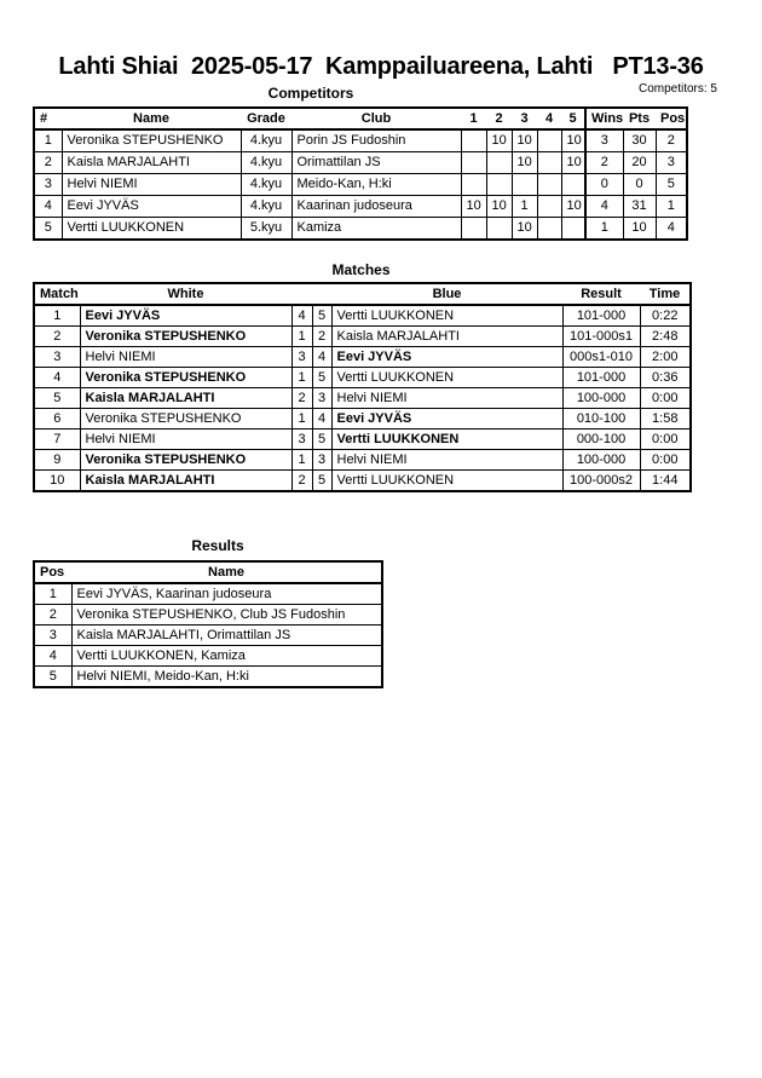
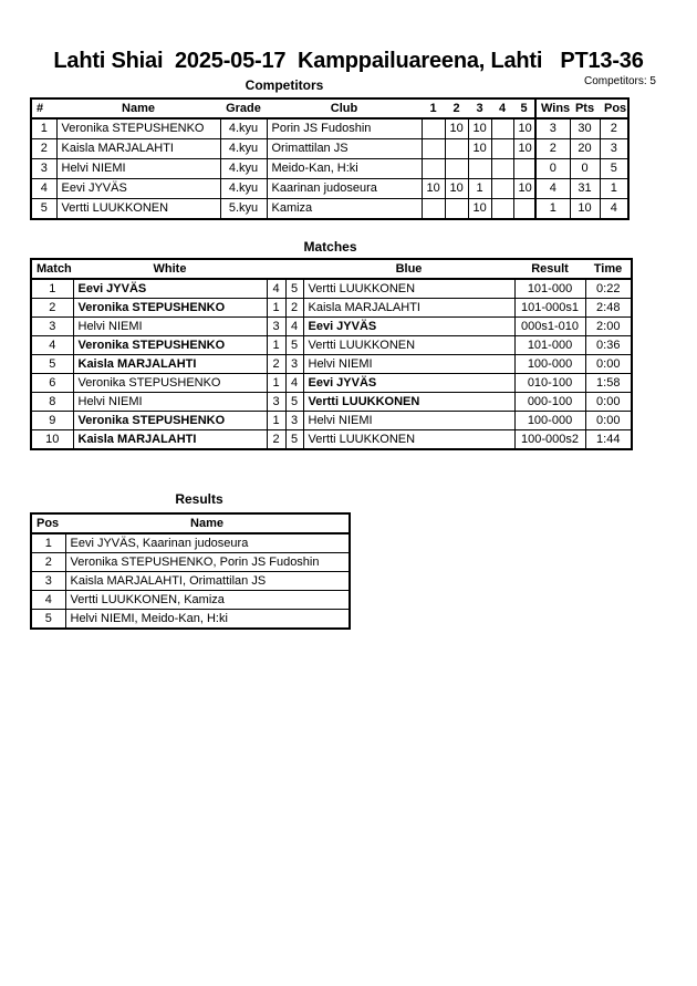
  Lahti Shiai 2025-05-17 Kamppailuareena, Lahti PT13-36
  Competitors
  Competitors: 5
  #	Name	Grade	Club	1	2	3	4	5	Wins	Pts	Pos
  1	Veronika STEPUSHENKO	4.kyu	Porin JS Fudoshin		10	10		10	3	30	2
  2	Kaisla MARJALAHTI	4.kyu	Orimattilan JS			10		10	2	20	3
  3	Helvi NIEMI	4.kyu	Meido-Kan, H:ki						0	0	5
  4	Eevi JYVÄS	4.kyu	Kaarinan judoseura	10	10	1		10	4	31	1
  5	Vertti LUUKKONEN	5.kyu	Kamiza			10			1	10	4
  Matches
  Match	White			Blue	Result	Time
  1	Eevi JYVÄS	4	5	Vertti LUUKKONEN	101-000	0:22
  2	Veronika STEPUSHENKO	1	2	Kaisla MARJALAHTI	101-000s1	2:48
  3	Helvi NIEMI	3	4	Eevi JYVÄS	000s1-010	2:00
  4	Veronika STEPUSHENKO	1	5	Vertti LUUKKONEN	101-000	0:36
  5	Kaisla MARJALAHTI	2	3	Helvi NIEMI	100-000	0:00
  6	Veronika STEPUSHENKO	1	4	Eevi JYVÄS	010-100	1:58
- 7	Helvi NIEMI	3	5	Vertti LUUKKONEN	000-100	0:00
+ 8	Helvi NIEMI	3	5	Vertti LUUKKONEN	000-100	0:00
  9	Veronika STEPUSHENKO	1	3	Helvi NIEMI	100-000	0:00
  10	Kaisla MARJALAHTI	2	5	Vertti LUUKKONEN	100-000s2	1:44
  Results
  Pos	Name
  1	Eevi JYVÄS, Kaarinan judoseura
- 2	Veronika STEPUSHENKO, Club JS Fudoshin
+ 2	Veronika STEPUSHENKO, Porin JS Fudoshin
  3	Kaisla MARJALAHTI, Orimattilan JS
  4	Vertti LUUKKONEN, Kamiza
  5	Helvi NIEMI, Meido-Kan, H:ki
